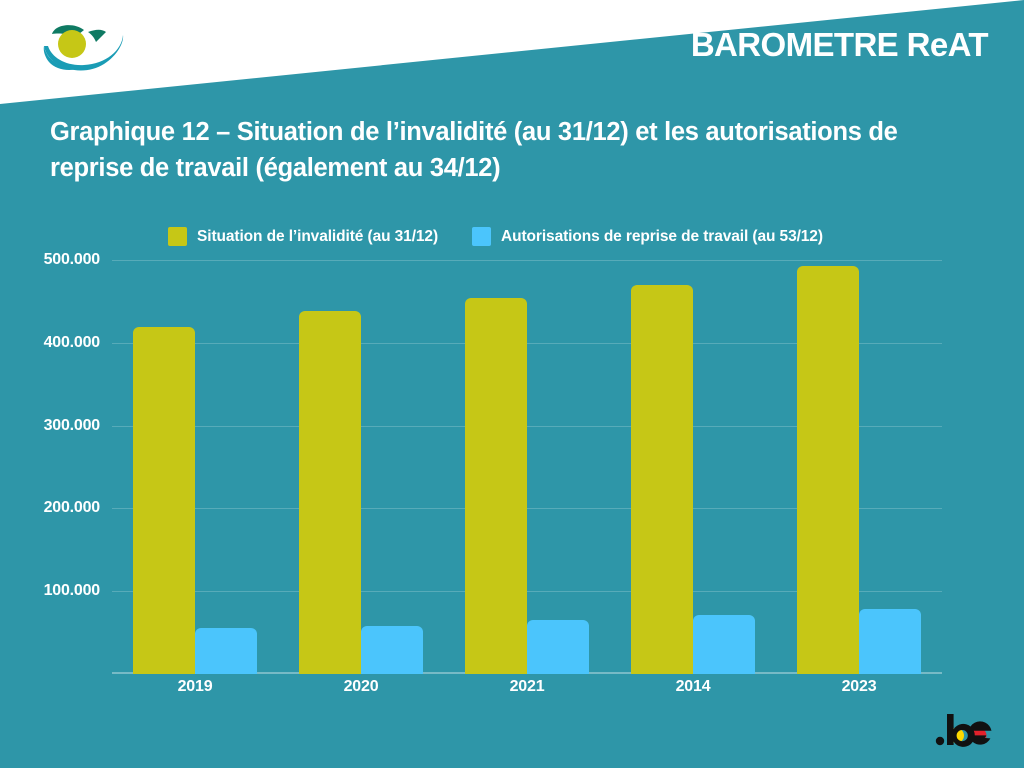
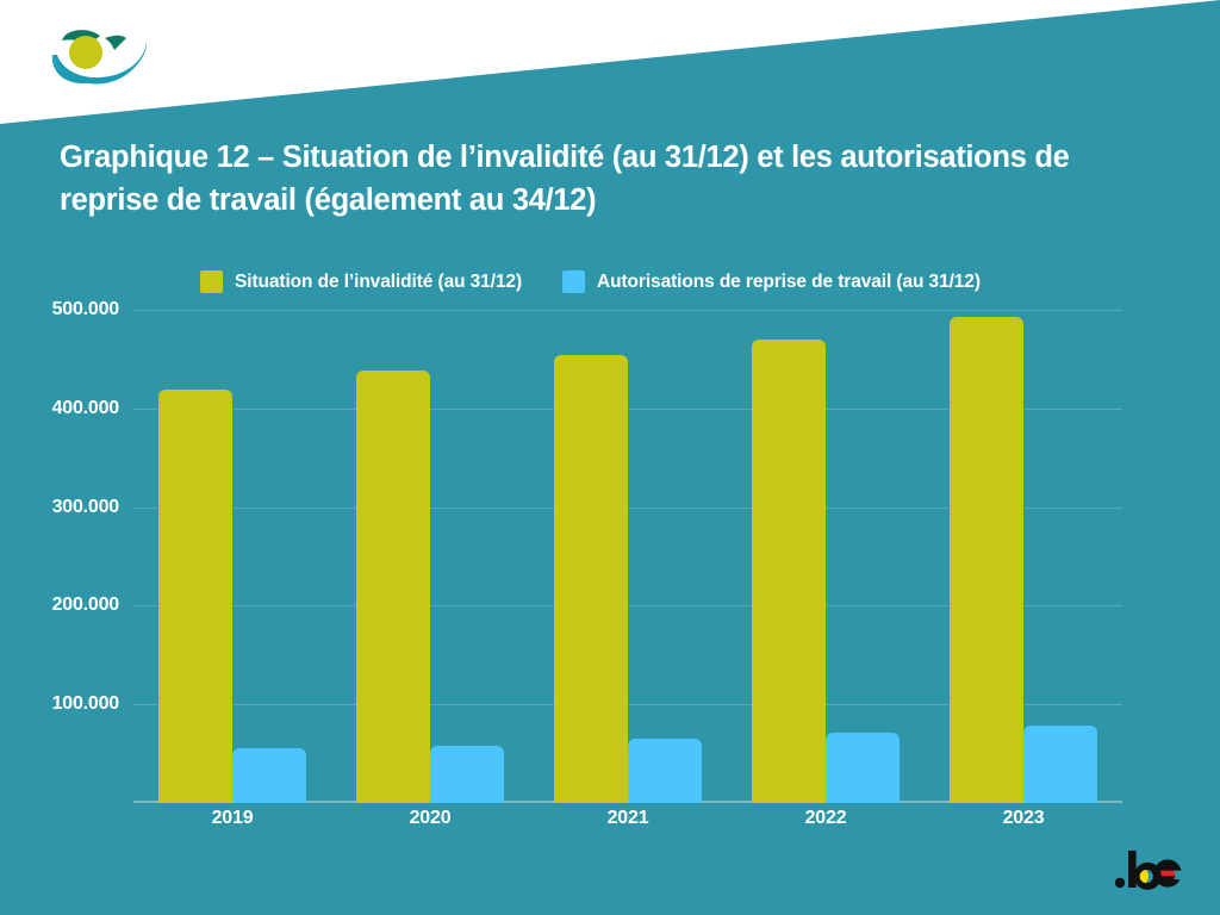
- BAROMETRE ReAT
  Graphique 12 – Situation de l’invalidité (au 31/12) et les autorisations de reprise de travail (également au 34/12)
  Situation de l’invalidité (au 31/12)
- Autorisations de reprise de travail (au 53/12)
+ Autorisations de reprise de travail (au 31/12)
  100.000
  200.000
  300.000
  400.000
  500.000
  2019
  2020
  2021
- 2014
+ 2022
  2023
